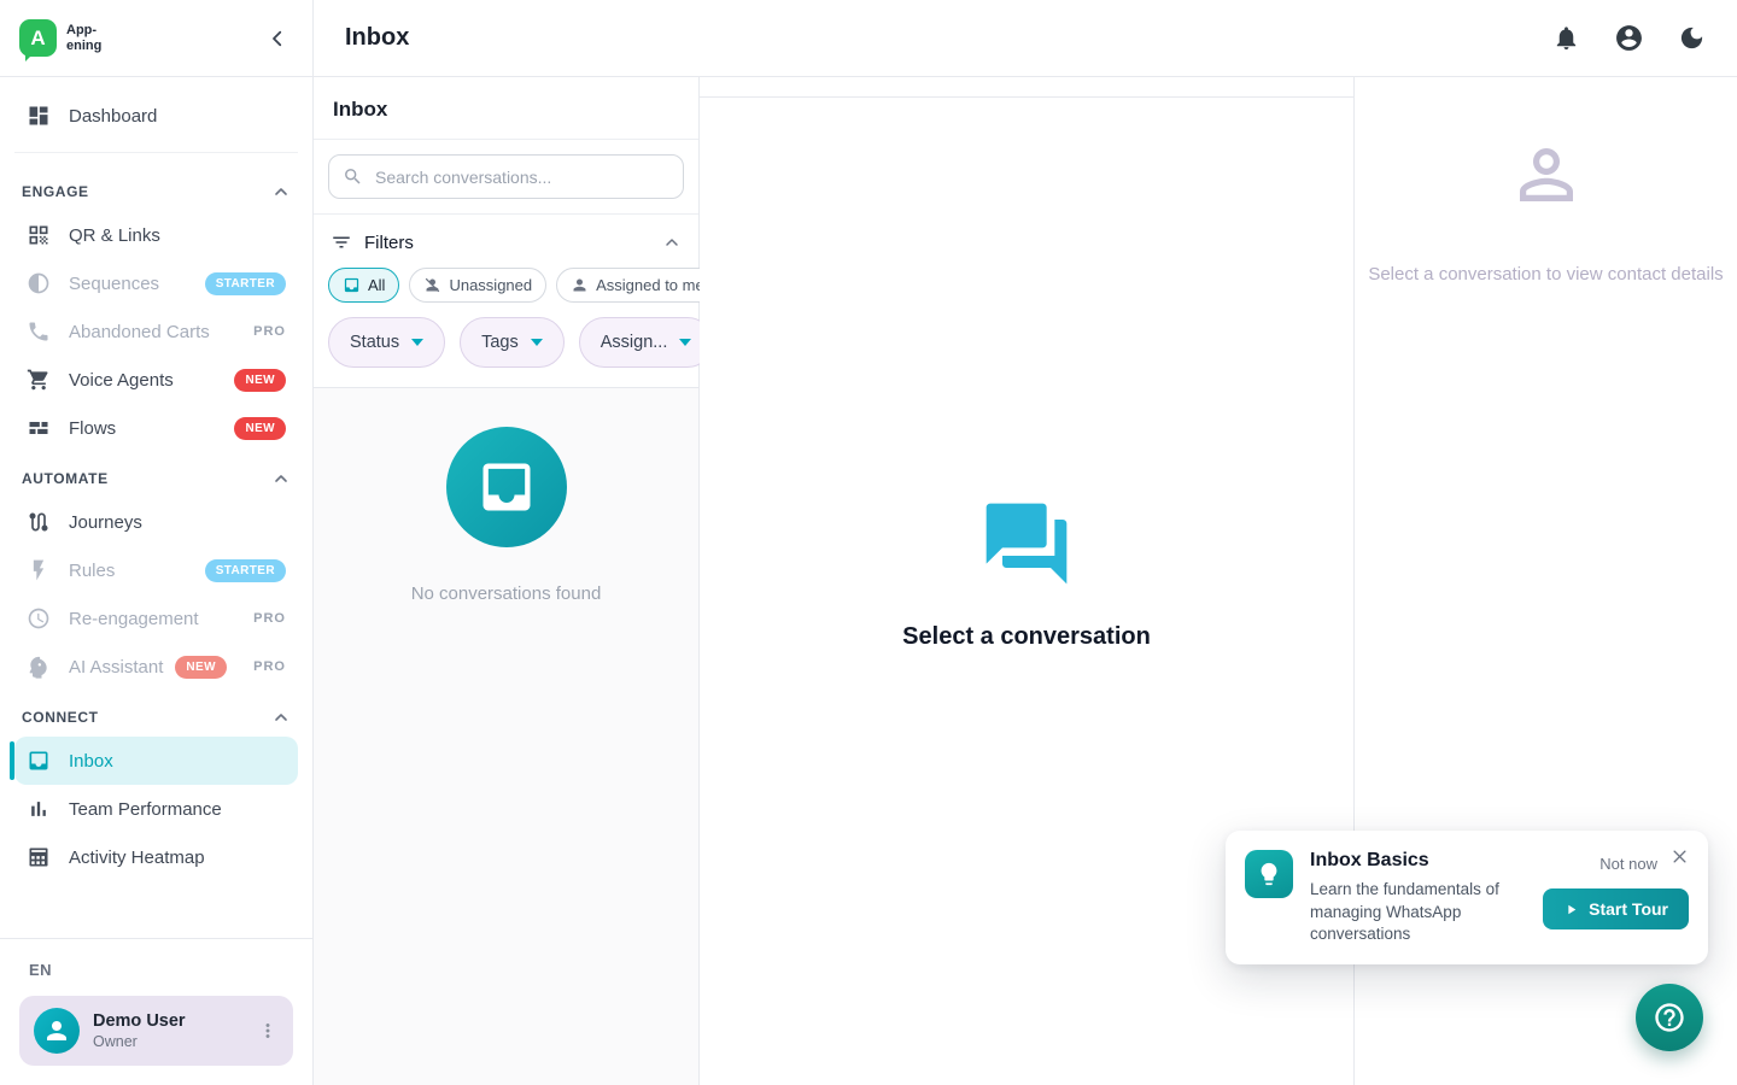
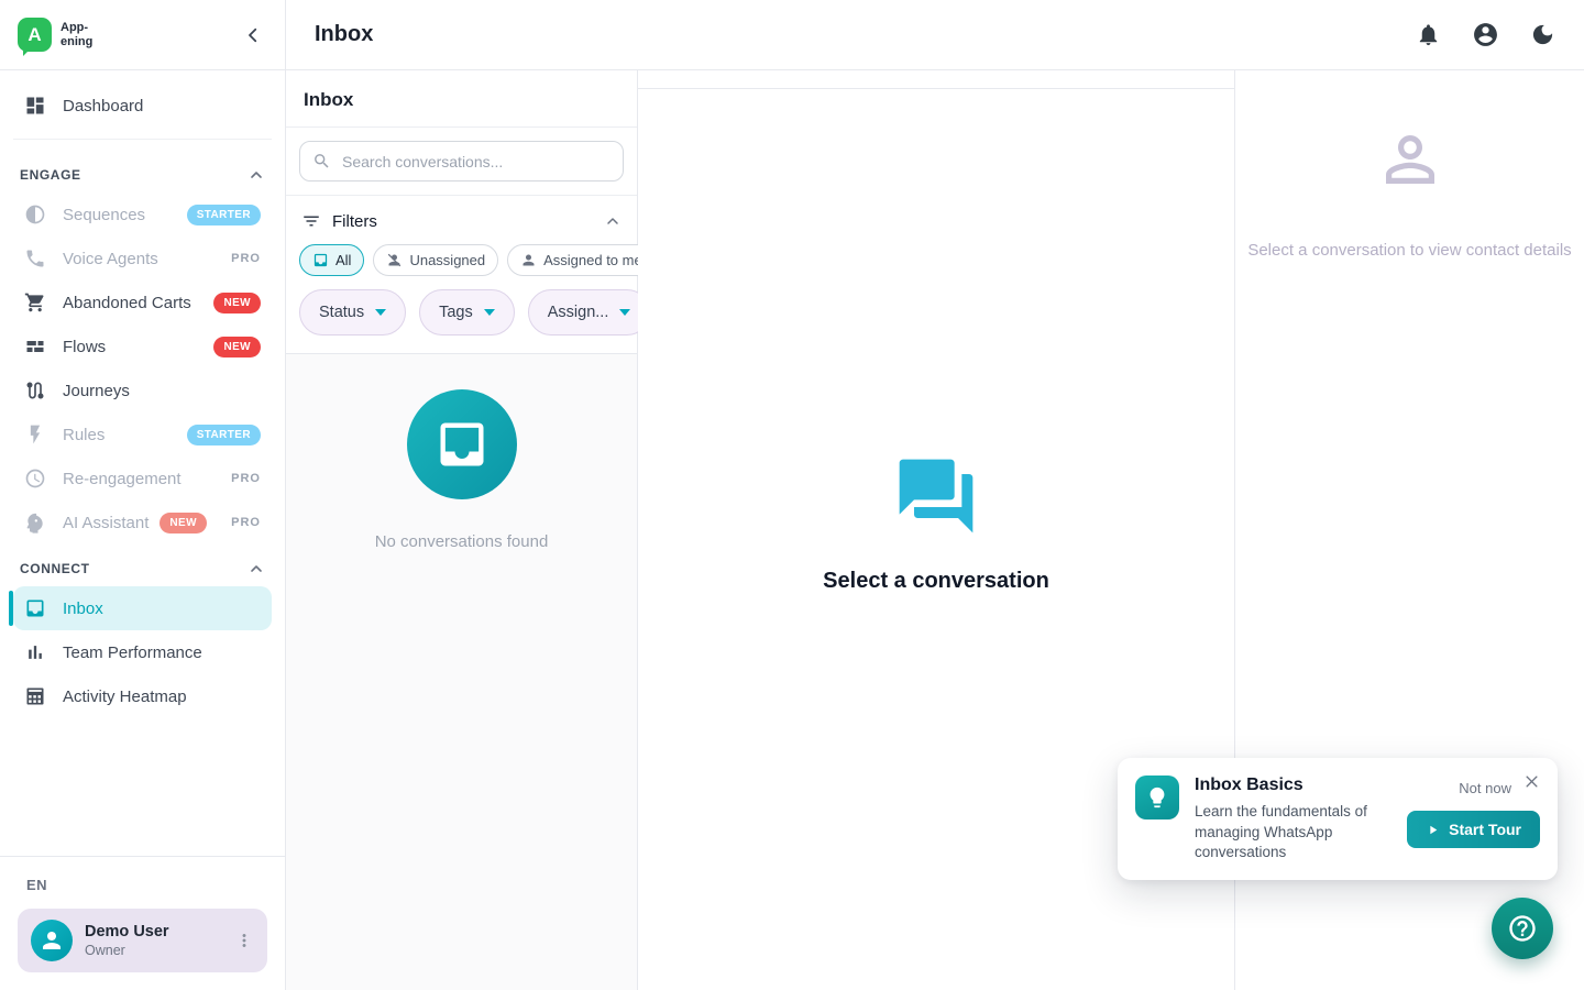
  A
  App-
  ening
  Dashboard
  ENGAGE
- QR & Links
  Sequences
  STARTER
- Abandoned Carts
+ Voice Agents
  PRO
- Voice Agents
+ Abandoned Carts
  NEW
  Flows
  NEW
- AUTOMATE
  Journeys
  Rules
  STARTER
  Re-engagement
  PRO
  AI Assistant
  NEW
  PRO
  CONNECT
  Inbox
  Team Performance
  Activity Heatmap
  EN
  Demo User
  Owner
  Inbox
  Inbox
  Search conversations...
  Filters
  All
  Unassigned
  Assigned to m
  Status
  Tags
  Assign...
  No conversations found
  Select a conversation
  Select a conversation to view contact details
  Inbox Basics
  Learn the fundamentals of managing WhatsApp conversations
  Not now
  Start Tour
